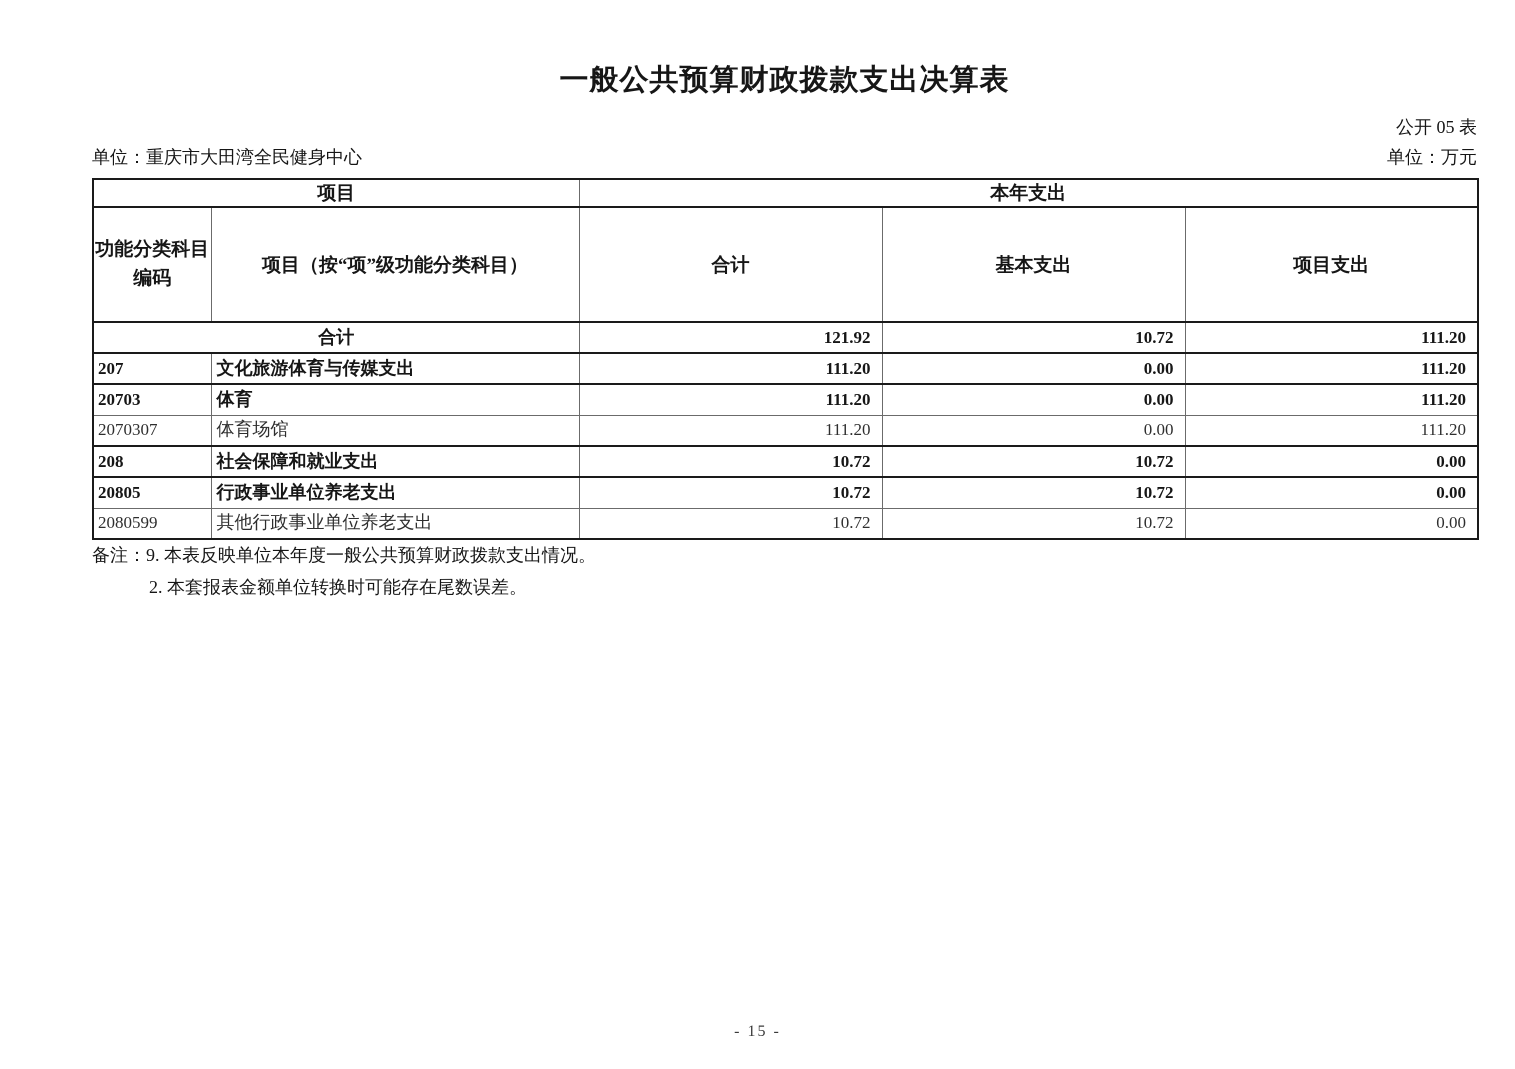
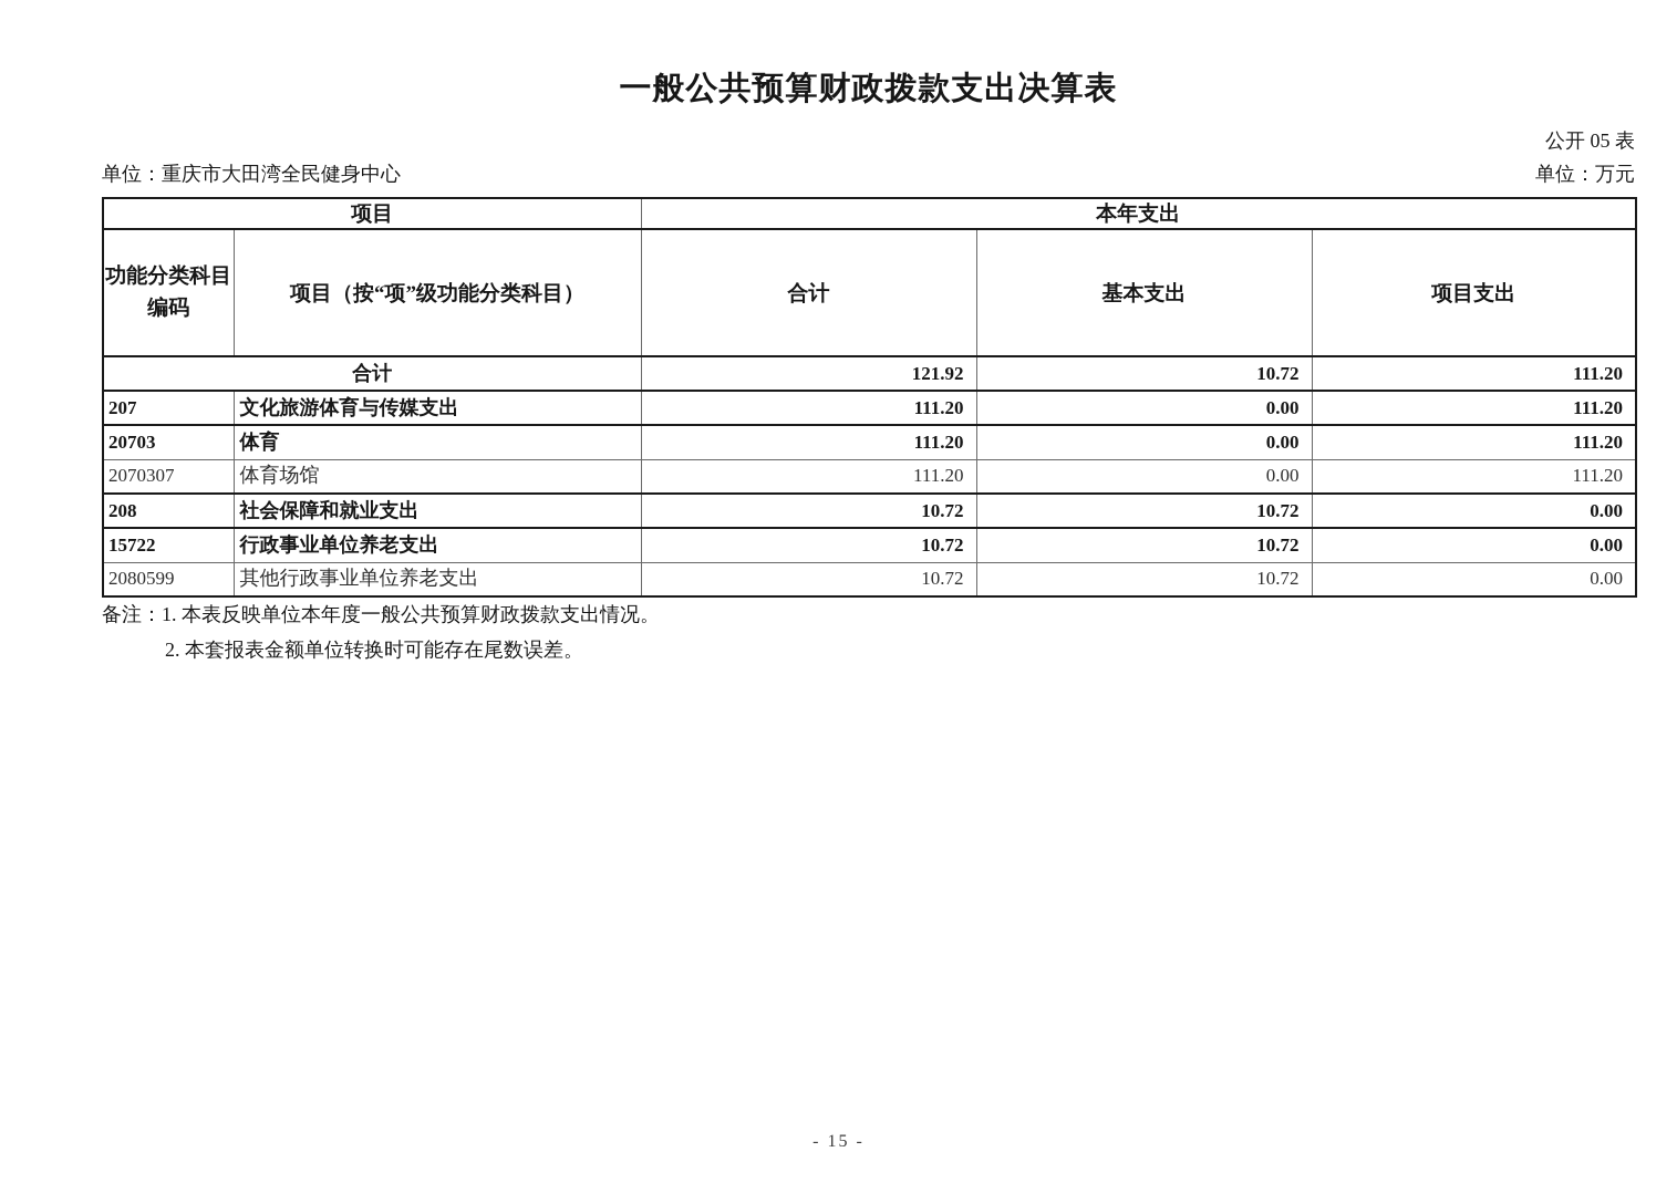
  一般公共预算财政拨款支出决算表
  公开 05 表
  单位：重庆市大田湾全民健身中心
  单位：万元
  项目	本年支出
  功能分类科目 编码	项目（按“项”级功能分类科目）	合计	基本支出	项目支出
  合计	121.92	10.72	111.20
  207	文化旅游体育与传媒支出	111.20	0.00	111.20
  20703	体育	111.20	0.00	111.20
  2070307	体育场馆	111.20	0.00	111.20
  208	社会保障和就业支出	10.72	10.72	0.00
- 20805	行政事业单位养老支出	10.72	10.72	0.00
+ 15722	行政事业单位养老支出	10.72	10.72	0.00
  2080599	其他行政事业单位养老支出	10.72	10.72	0.00
- 备注：9. 本表反映单位本年度一般公共预算财政拨款支出情况。
+ 备注：1. 本表反映单位本年度一般公共预算财政拨款支出情况。
  2. 本套报表金额单位转换时可能存在尾数误差。
  - 15 -
